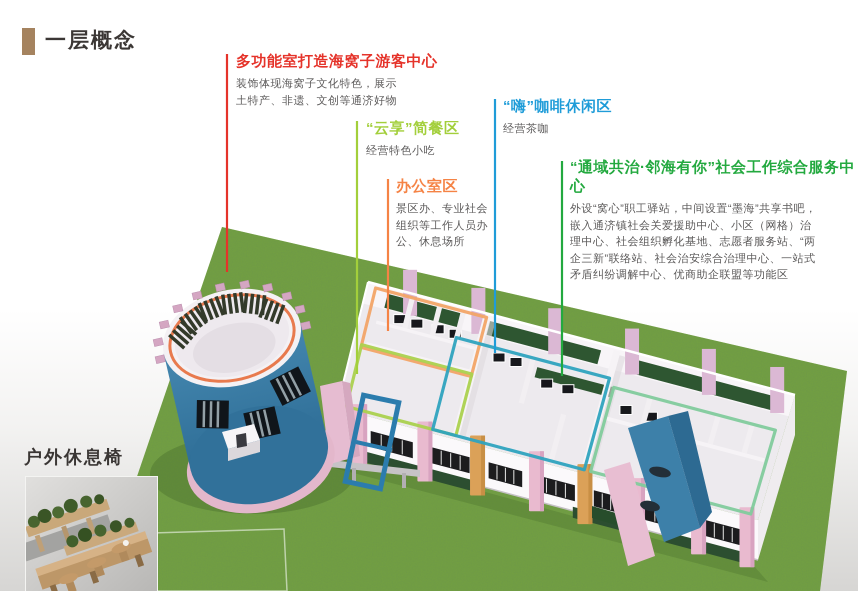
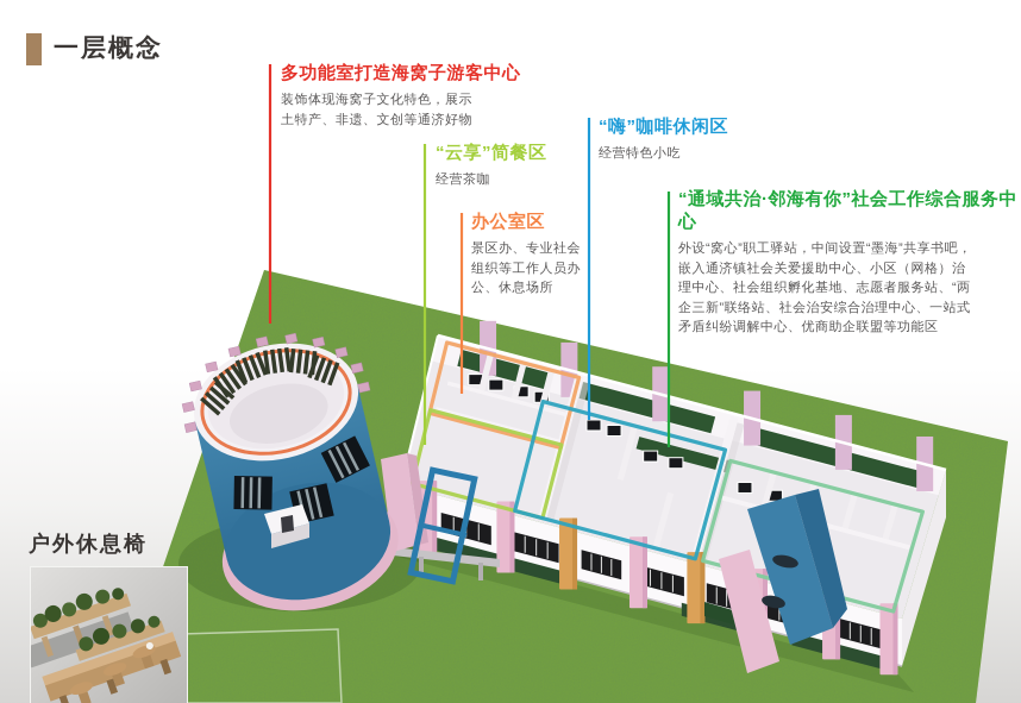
  一层概念
  多功能室打造海窝子游客中心
  装饰体现海窝子文化特色，展示
  土特产、非遗、文创等通济好物
  “云享”简餐区
- 经营特色小吃
+ 经营茶咖
  “嗨”咖啡休闲区
- 经营茶咖
+ 经营特色小吃
  办公室区
  景区办、专业社会
  组织等工作人员办
  公、休息场所
  “通域共治·邻海有你”社会工作综合服务中心
  外设“窝心”职工驿站，中间设置“墨海”共享书吧，
  嵌入通济镇社会关爱援助中心、小区（网格）治
  理中心、社会组织孵化基地、志愿者服务站、“两
  企三新”联络站、社会治安综合治理中心、一站式
  矛盾纠纷调解中心、优商助企联盟等功能区
  户外休息椅
